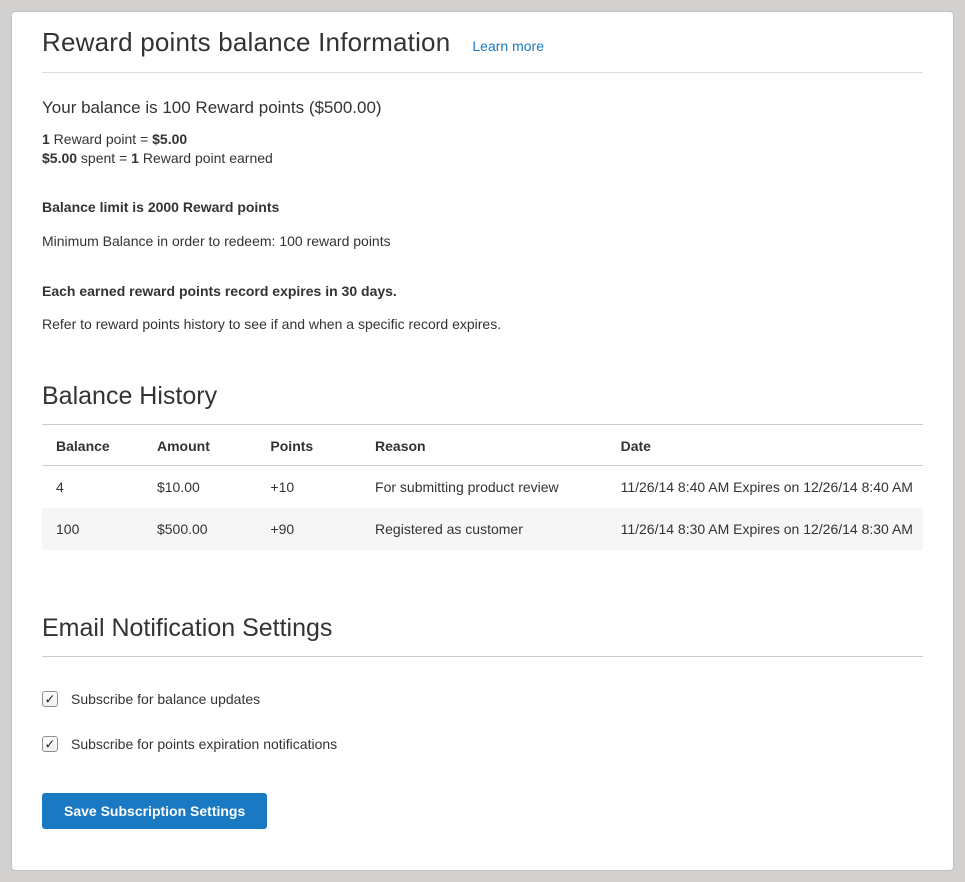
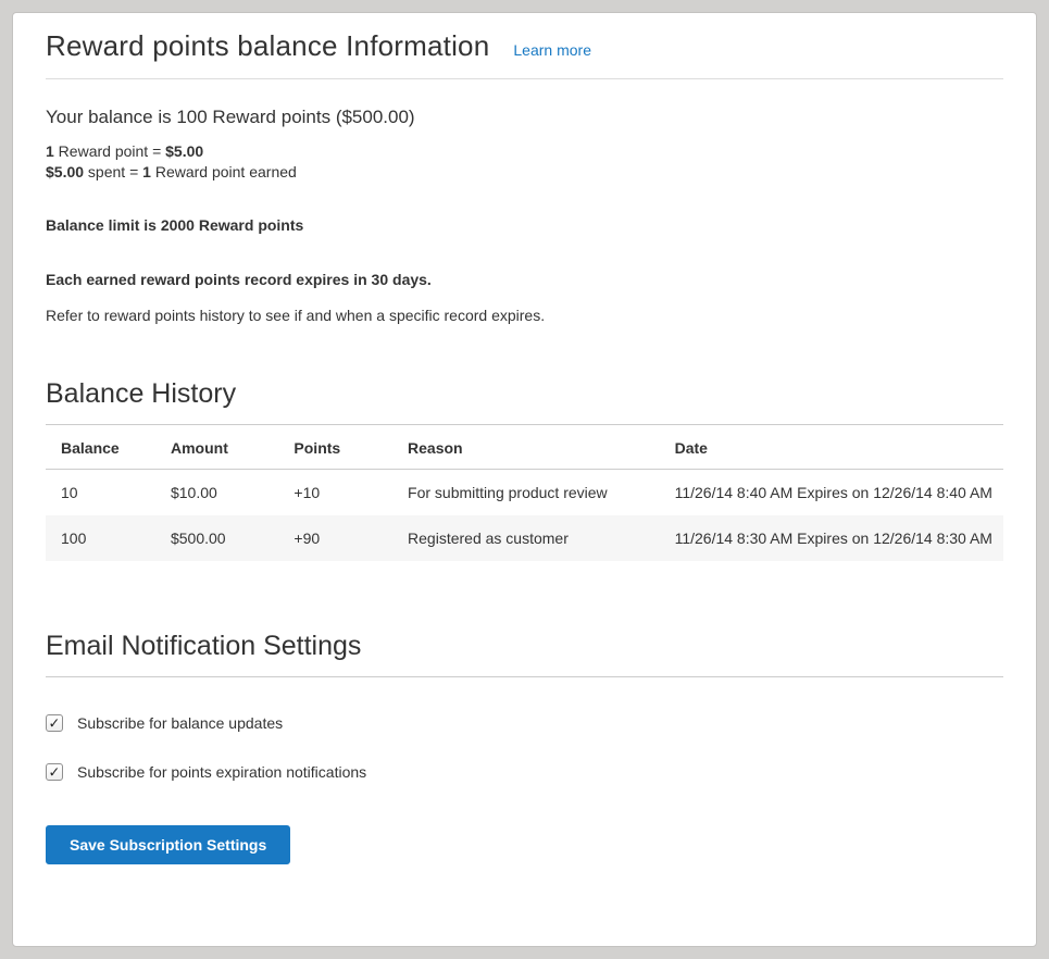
  Reward points balance Information
  Learn more
  Your balance is 100 Reward points ($500.00)
  1 Reward point = $5.00
  $5.00 spent = 1 Reward point earned
  Balance limit is 2000 Reward points
- Minimum Balance in order to redeem: 100 reward points
  Each earned reward points record expires in 30 days.
  Refer to reward points history to see if and when a specific record expires.
  Balance History
  Balance	Amount	Points	Reason	Date
- 4	$10.00	+10	For submitting product review	11/26/14 8:40 AM Expires on 12/26/14 8:40 AM
+ 10	$10.00	+10	For submitting product review	11/26/14 8:40 AM Expires on 12/26/14 8:40 AM
  100	$500.00	+90	Registered as customer	11/26/14 8:30 AM Expires on 12/26/14 8:30 AM
  Email Notification Settings
  ✓
  Subscribe for balance updates
  ✓
  Subscribe for points expiration notifications
  Save Subscription Settings
